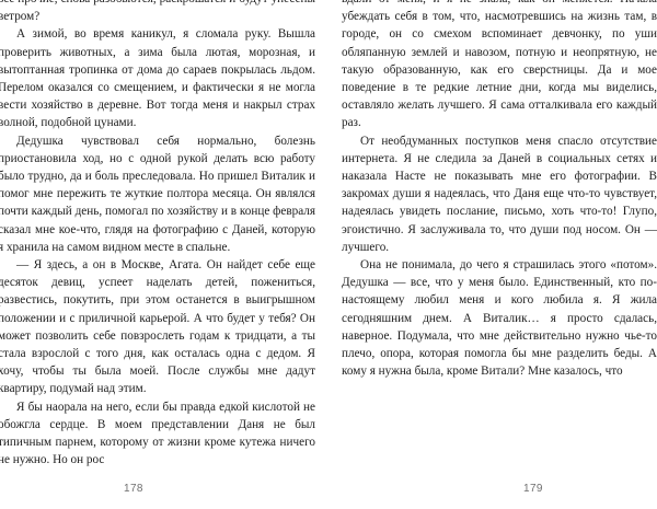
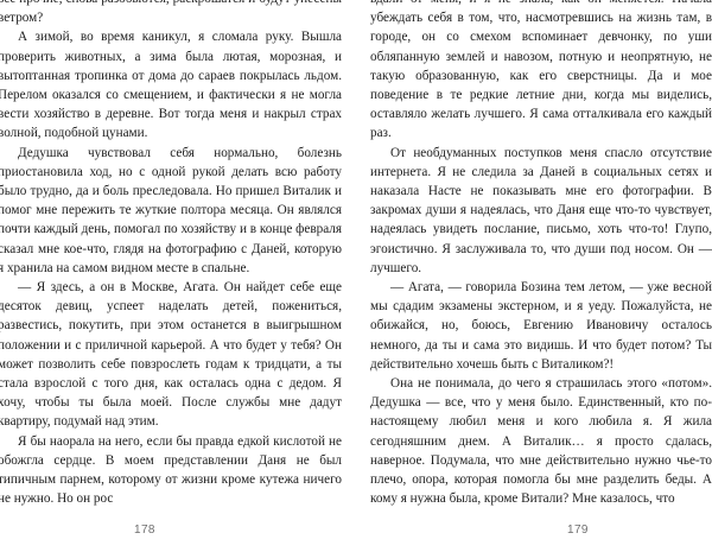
  А зимой, во время каникул, я сломала руку. Вышла проверить животных, а зима была лютая, морозная, и вытоптанная тропинка от дома до сараев покрылась льдом. Перелом оказался со смещением, и фактически я не могла вести хозяйство в деревне. Вот тогда меня и накрыл страх волной, подобной цунами.
  Дедушка чувствовал себя нормально, болезнь приостановила ход, но с одной рукой делать всю работу было трудно, да и боль преследовала. Но пришел Виталик и помог мне пережить те жуткие полтора месяца. Он являлся почти каждый день, помогал по хозяйству и в конце февраля сказал мне кое-что, глядя на фотографию с Даней, которую я хранила на самом видном месте в спальне.
  — Я здесь, а он в Москве, Агата. Он найдет себе еще десяток девиц, успеет наделать детей, пожениться, развестись, покутить, при этом останется в выигрышном положении и с приличной карьерой. А что будет у тебя? Он может позволить себе повзрослеть годам к тридцати, а ты стала взрослой с того дня, как осталась одна с дедом. Я хочу, чтобы ты была моей. После службы мне дадут квартиру, подумай над этим.
  Я бы наорала на него, если бы правда едкой кислотой не обожгла сердце. В моем представлении Даня не был типичным парнем, которому от жизни кроме кутежа ничего не нужно. Но он рос
  178
  убеждать себя в том, что, насмотревшись на жизнь там, в городе, он со смехом вспоминает девчонку, по уши обляпанную землей и навозом, потную и неопрятную, не такую образованную, как его сверстницы. Да и мое поведение в те редкие летние дни, когда мы виделись, оставляло желать лучшего. Я сама отталкивала его каждый раз.
  От необдуманных поступков меня спасло отсутствие интернета. Я не следила за Даней в социальных сетях и наказала Насте не показывать мне его фотографии. В закромах души я надеялась, что Даня еще что-то чувствует, надеялась увидеть послание, письмо, хоть что-то! Глупо, эгоистично. Я заслуживала то, что души под носом. Он — лучшего.
+ — Агата, — говорила Бозина тем летом, — уже весной мы сдадим экзамены экстерном, и я уеду. Пожалуйста, не обижайся, но, боюсь, Евгению Ивановичу осталось немного, да ты и сама это видишь. И что будет потом? Ты действительно хочешь быть с Виталиком?!
  Она не понимала, до чего я страшилась этого «потом». Дедушка — все, что у меня было. Единственный, кто по-настоящему любил меня и кого любила я. Я жила сегодняшним днем. А Виталик… я просто сдалась, наверное. Подумала, что мне действительно нужно чье-то плечо, опора, которая помогла бы мне разделить беды. А кому я нужна была, кроме Витали? Мне казалось, что
  179
